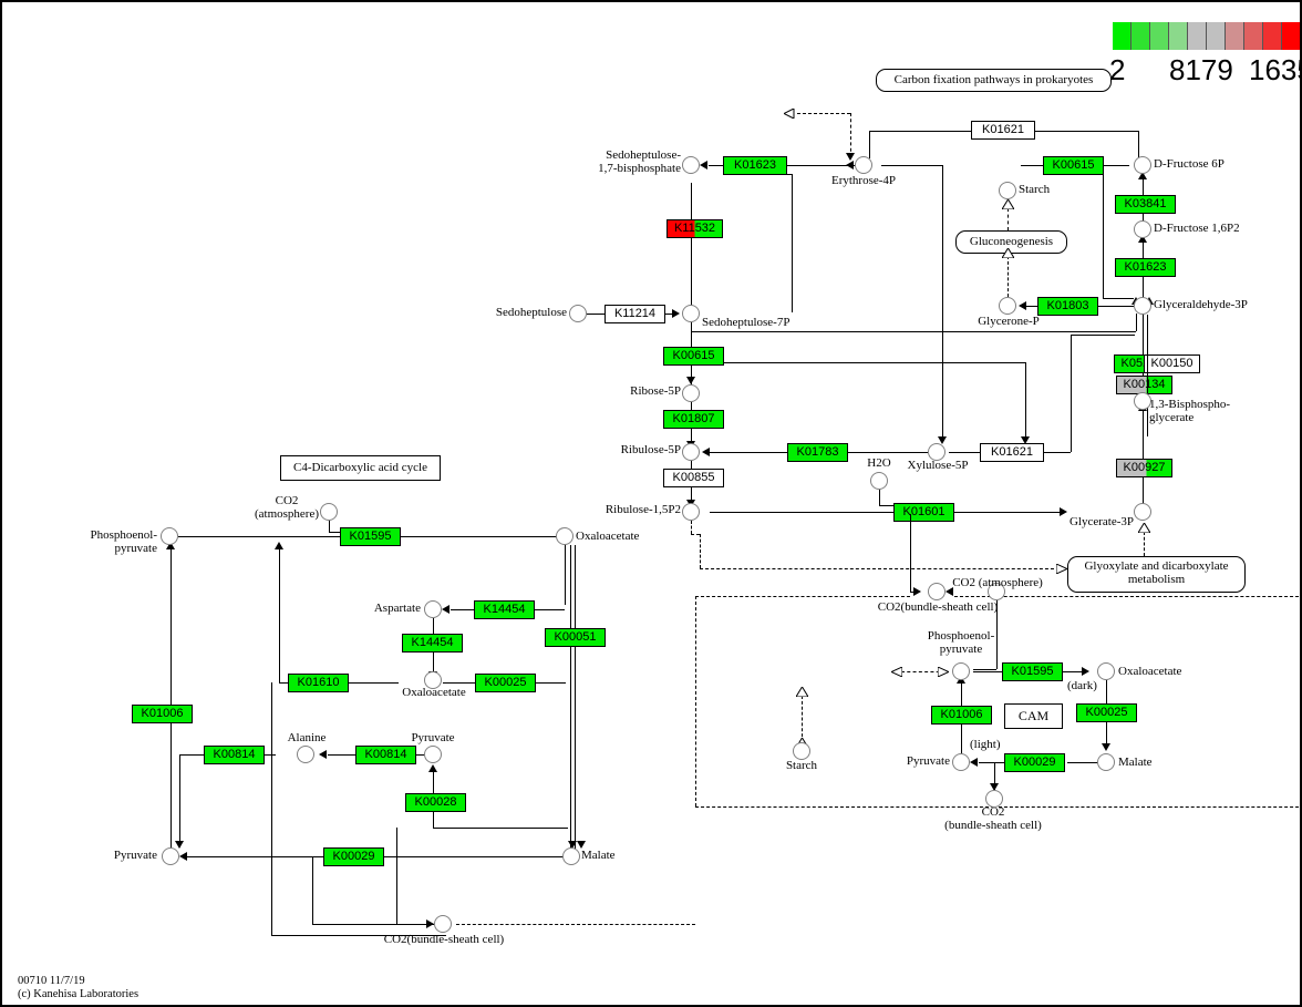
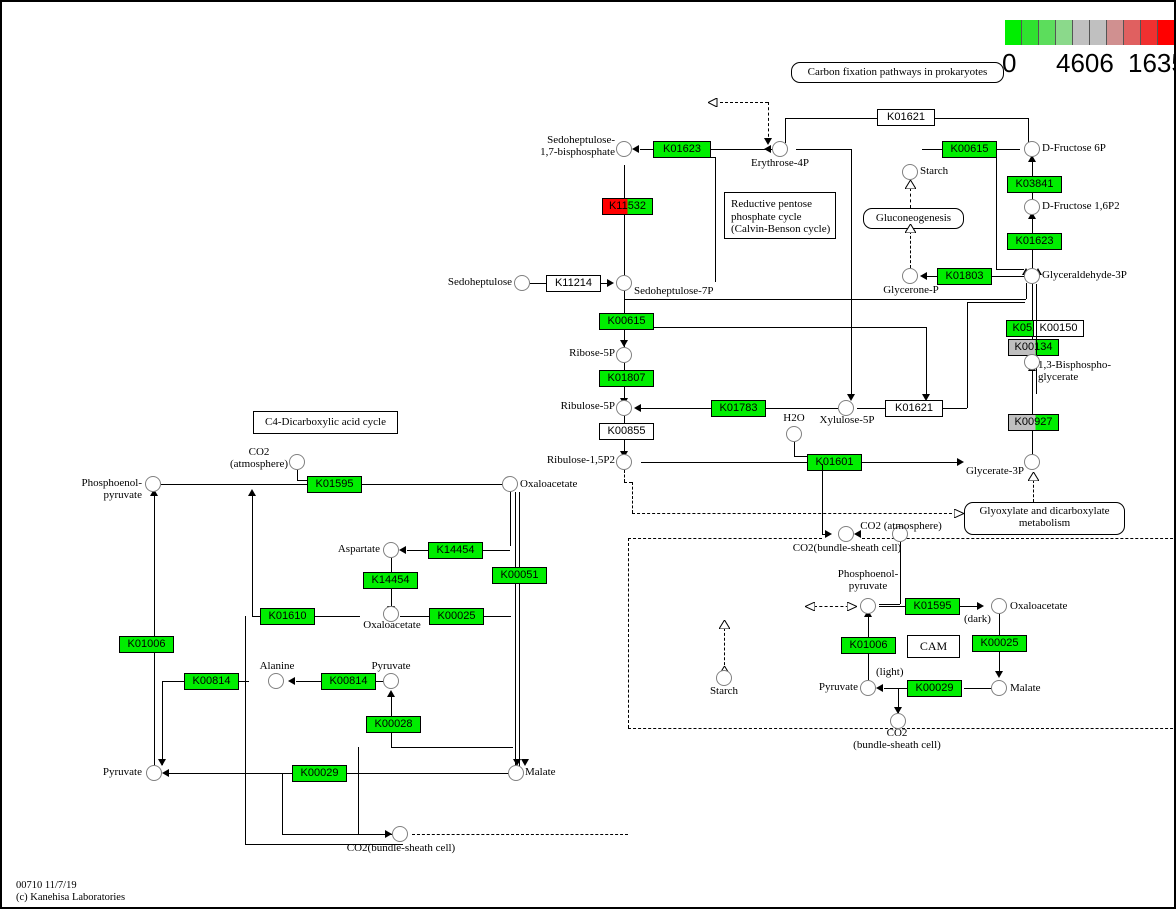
- 2
+ 0
- 8179
+ 4606
  Carbon fixation pathways in prokaryotes
  Gluconeogenesis
  Glyoxylate and dicarboxylate
  metabolism
+ Reductive pentose
+ phosphate cycle
+ (Calvin-Benson cycle)
  C4-Dicarboxylic acid cycle
  CAM
  K01621
  K01623
  K11532
  K11214
  K00615
  K01807
  K01783
  K01621
  K00855
  K01601
  K00927
  K00134
  K00150
  K01623
  K03841
  K00615
  K01803
  K01595
  K00025
  K00029
  K01006
  K01595
  K00051
  K14454
  K14454
  K00025
  K01610
  K01006
  K00814
  K00814
  K00028
  K00029
  Sedoheptulose-
  1,7-bisphosphate
  Erythrose-4P
  D-Fructose 6P
  Starch
  D-Fructose 1,6P2
  Glyceraldehyde-3P
  Glycerone-P
  Sedoheptulose
  Sedoheptulose-7P
  Ribose-5P
  Ribulose-5P
  Xylulose-5P
  1,3-Bisphospho-
  glycerate
  Ribulose-1,5P2
  H2O
  Glycerate-3P
  CO2
  (atmosphere)
  Phosphoenol-
  pyruvate
  Oxaloacetate
  Aspartate
  Oxaloacetate
  Alanine
  Pyruvate
  Pyruvate
  Malate
  CO2(bundle-sheath cell)
  CO2(bundle-sheath cell)
  CO2 (atmosphere)
  Starch
  Phosphoenol-
  pyruvate
  Oxaloacetate
  Malate
  Pyruvate
  CO2
  (bundle-sheath cell)
  (dark)
  (light)
  00710 11/7/19
  (c) Kanehisa Laboratories
